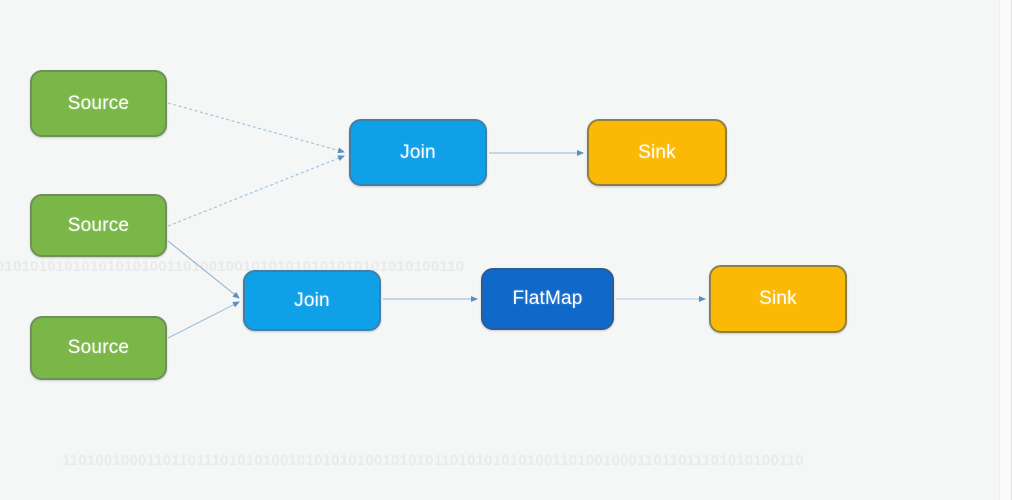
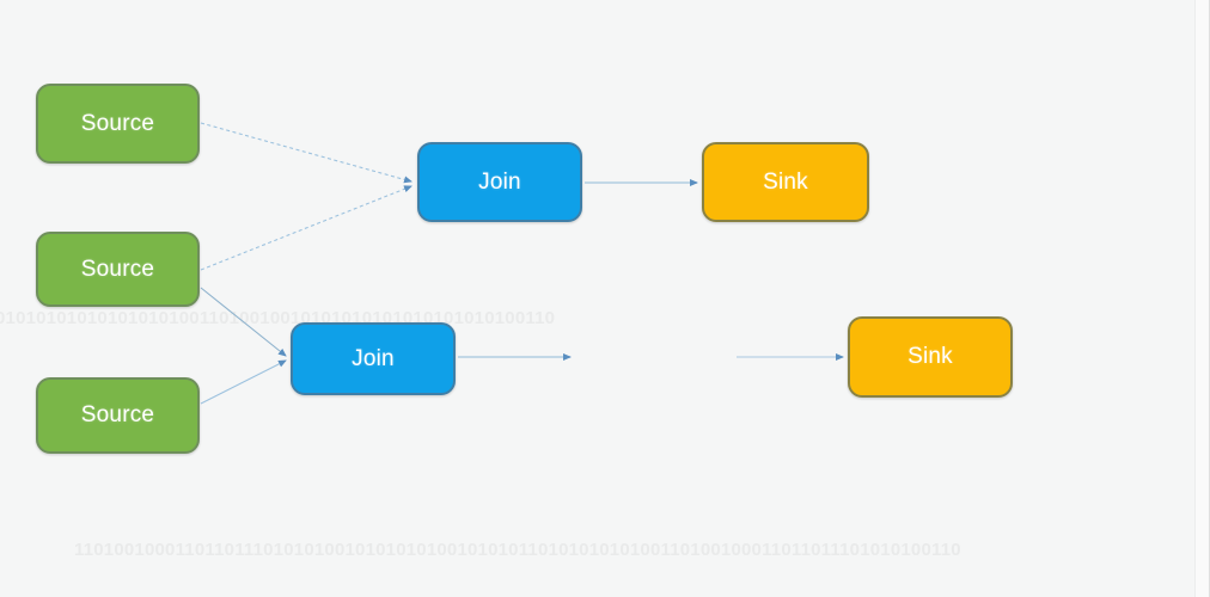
  0101010101010101010011010010010101010101010101010100110
  Source
  Source
  Source
  Join
  Sink
  Join
- FlatMap
  Sink
